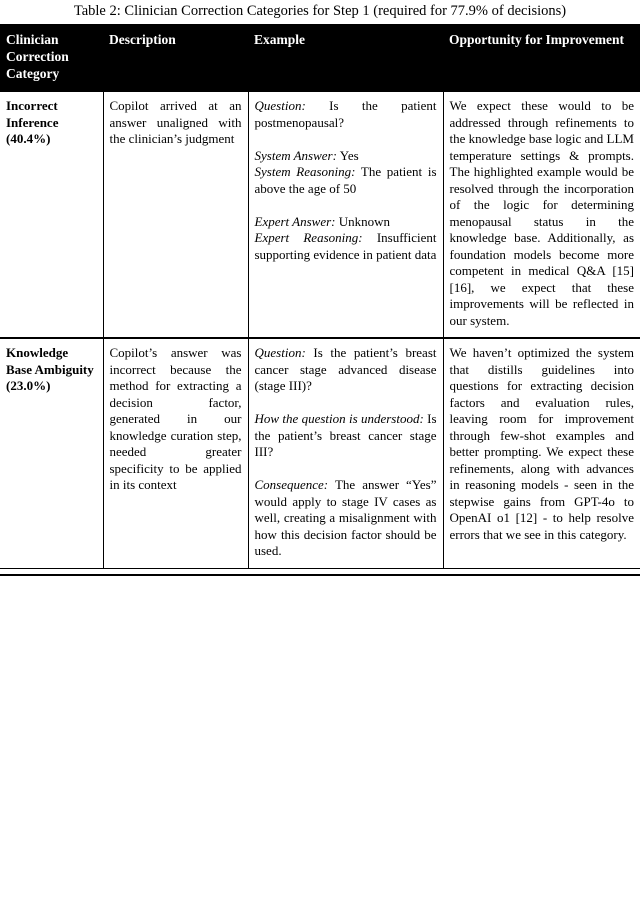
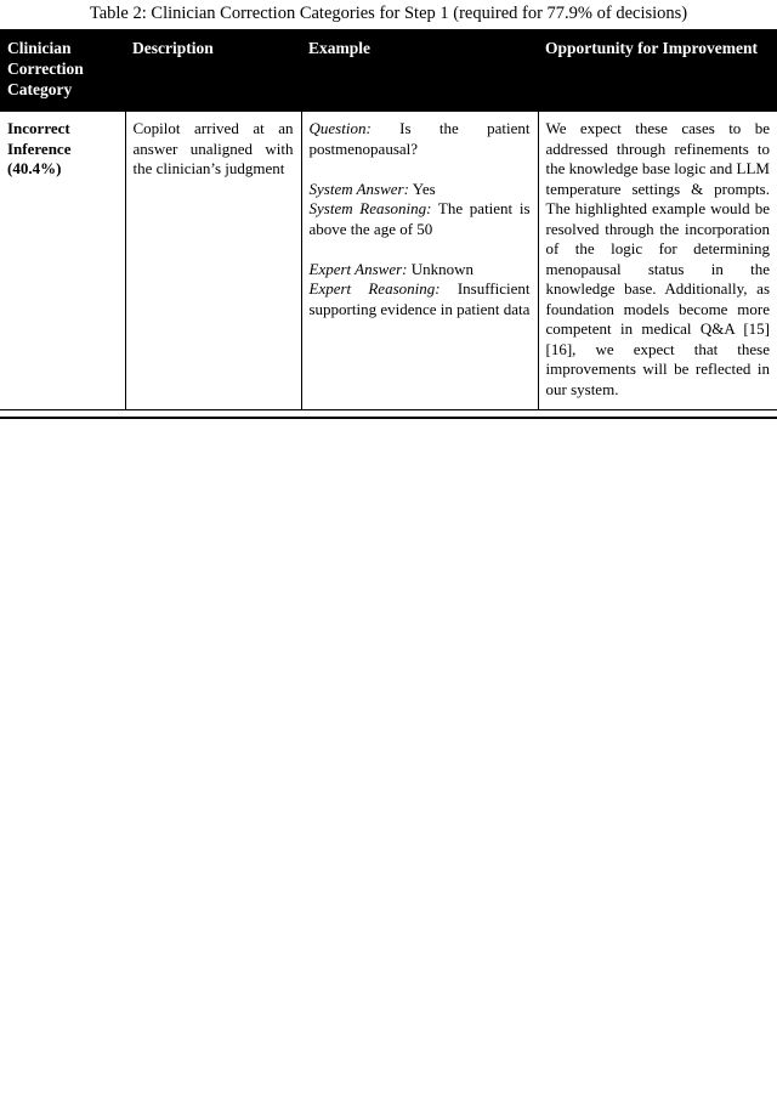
  Table 2: Clinician Correction Categories for Step 1 (required for 77.9% of decisions)
  Clinician Correction Category	Description	Example	Opportunity for Improvement
- Incorrect Inference (40.4%)	Copilot arrived at an answer unaligned with the clinician’s judgment	Question: Is the patient postmenopausal? System Answer: Yes System Reasoning: The patient is above the age of 50 Expert Answer: Unknown Expert Reasoning: Insufficient supporting evidence in patient data	We expect these would to be addressed through refinements to the knowledge base logic and LLM temperature settings & prompts. The highlighted example would be resolved through the incorporation of the logic for determining menopausal status in the knowledge base. Additionally, as foundation models become more competent in medical Q&A [15][16], we expect that these improvements will be reflected in our system.
+ Incorrect Inference (40.4%)	Copilot arrived at an answer unaligned with the clinician’s judgment	Question: Is the patient postmenopausal? System Answer: Yes System Reasoning: The patient is above the age of 50 Expert Answer: Unknown Expert Reasoning: Insufficient supporting evidence in patient data	We expect these cases to be addressed through refinements to the knowledge base logic and LLM temperature settings & prompts. The highlighted example would be resolved through the incorporation of the logic for determining menopausal status in the knowledge base. Additionally, as foundation models become more competent in medical Q&A [15][16], we expect that these improvements will be reflected in our system.
- Knowledge Base Ambiguity (23.0%)	Copilot’s answer was incorrect because the method for extracting a decision factor, generated in our knowledge curation step, needed greater specificity to be applied in its context	Question: Is the patient’s breast cancer stage advanced disease (stage III)? How the question is understood: Is the patient’s breast cancer stage III? Consequence: The answer “Yes” would apply to stage IV cases as well, creating a misalignment with how this decision factor should be used.	We haven’t optimized the system that distills guidelines into questions for extracting decision factors and evaluation rules, leaving room for improvement through few-shot examples and better prompting. We expect these refinements, along with advances in reasoning models - seen in the stepwise gains from GPT-4o to OpenAI o1 [12] - to help resolve errors that we see in this category.
